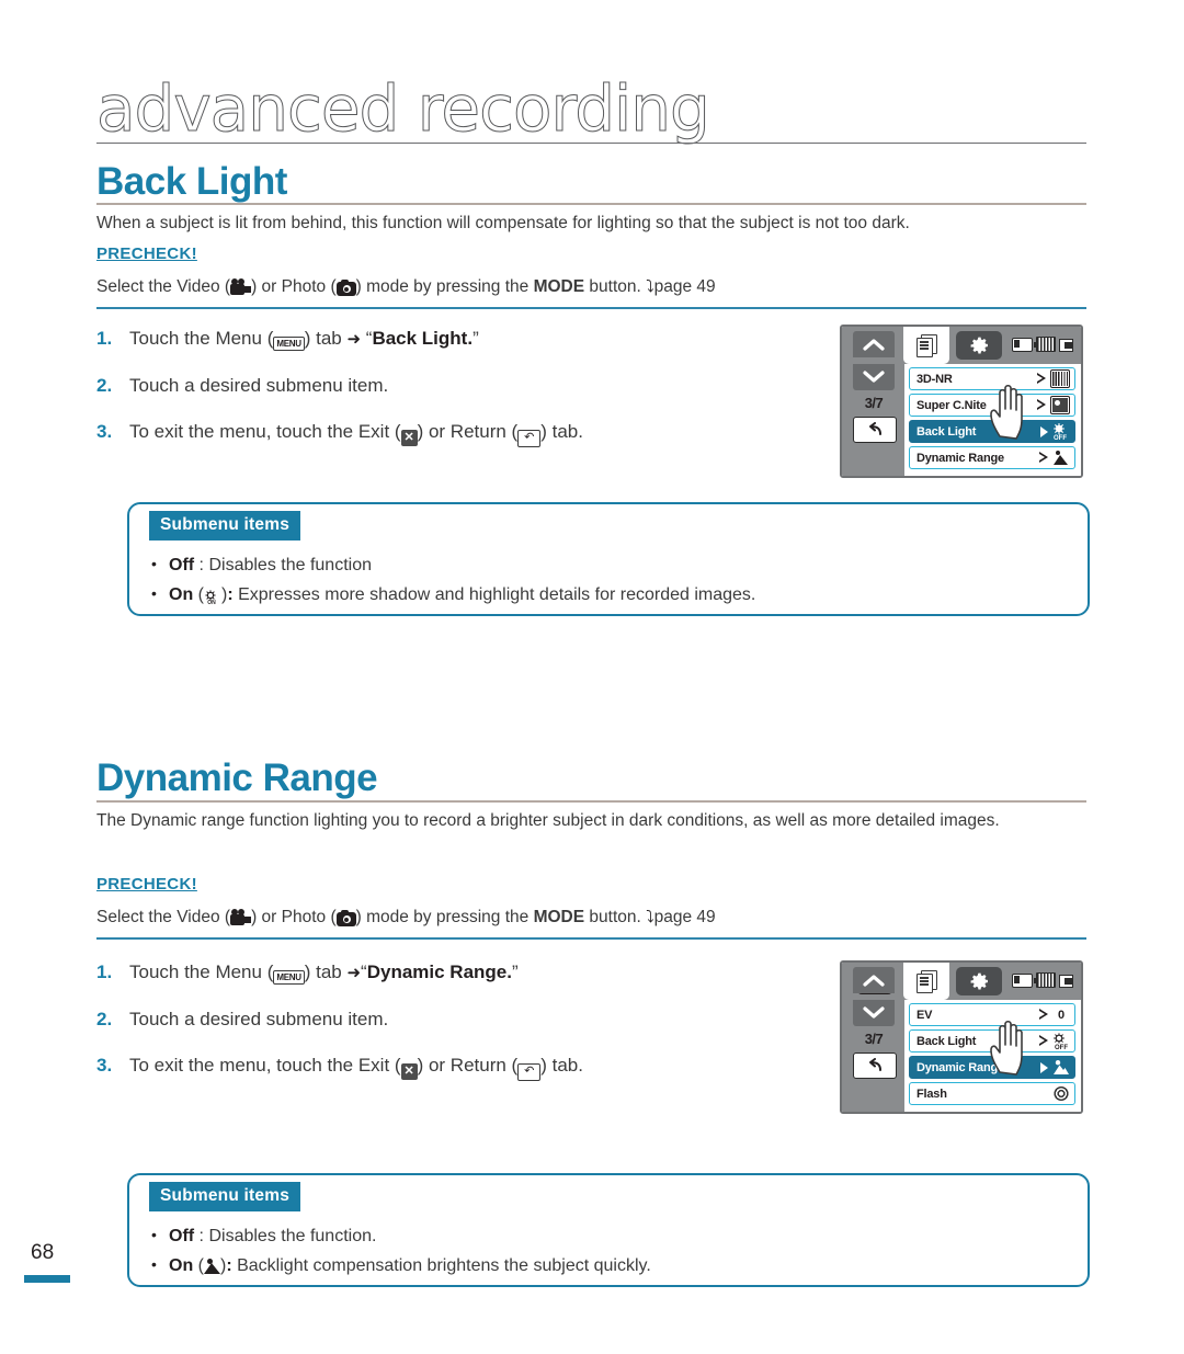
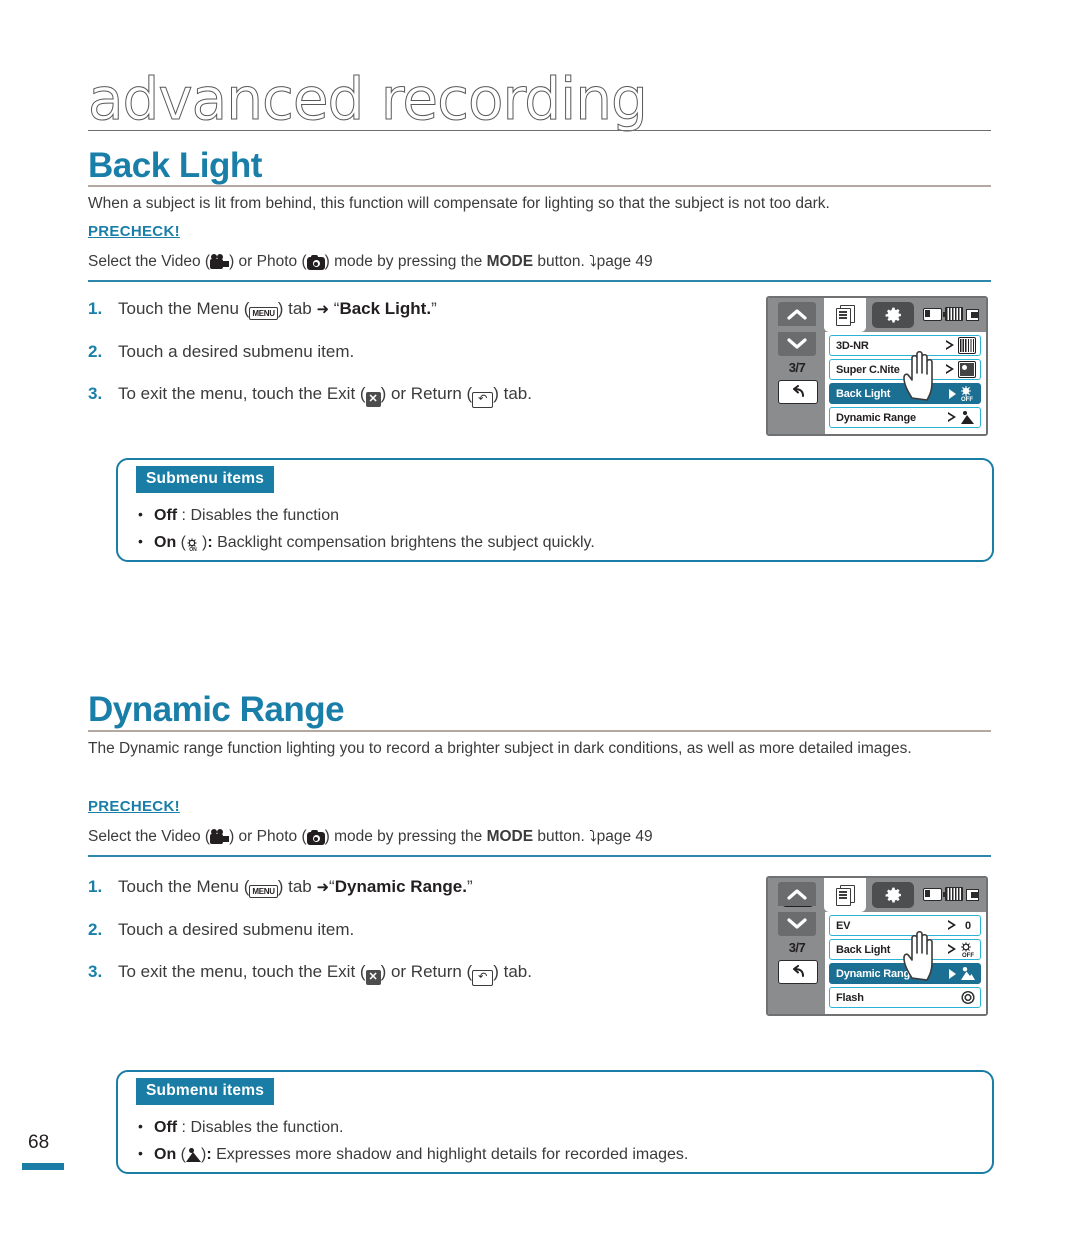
  advanced recording
  Back Light
  When a subject is lit from behind, this function will compensate for lighting so that the subject is not too dark.
  PRECHECK!
  Select the Video ( ) or Photo ( ) mode by pressing the MODE button. ⤵page 49
  1. Touch the Menu ( MENU) tab ➜ “Back Light.”
  2. Touch a desired submenu item.
  3. To exit the menu, touch the Exit ( ✕ ) or Return ( ↶ ) tab.
  3/7
  3D-NR
  Super C.Nite
  Back Light
  Dynamic Range
  Submenu items
  Off : Disables the function
  On (
- ): Expresses more shadow and highlight details for recorded images.
+ ): Backlight compensation brightens the subject quickly.
  Dynamic Range
  The Dynamic range function lighting you to record a brighter subject in dark conditions, as well as more detailed images.
  PRECHECK!
  Select the Video ( ) or Photo ( ) mode by pressing the MODE button. ⤵page 49
  1. Touch the Menu ( MENU) tab ➜“Dynamic Range.”
  2. Touch a desired submenu item.
  3. To exit the menu, touch the Exit ( ✕ ) or Return ( ↶ ) tab.
  3/7
  EV
  0
  Back Light
  Dynamic Rang
  Flash
  Submenu items
  Off : Disables the function.
- On ( ): Backlight compensation brightens the subject quickly.
+ On ( ): Expresses more shadow and highlight details for recorded images.
  68
